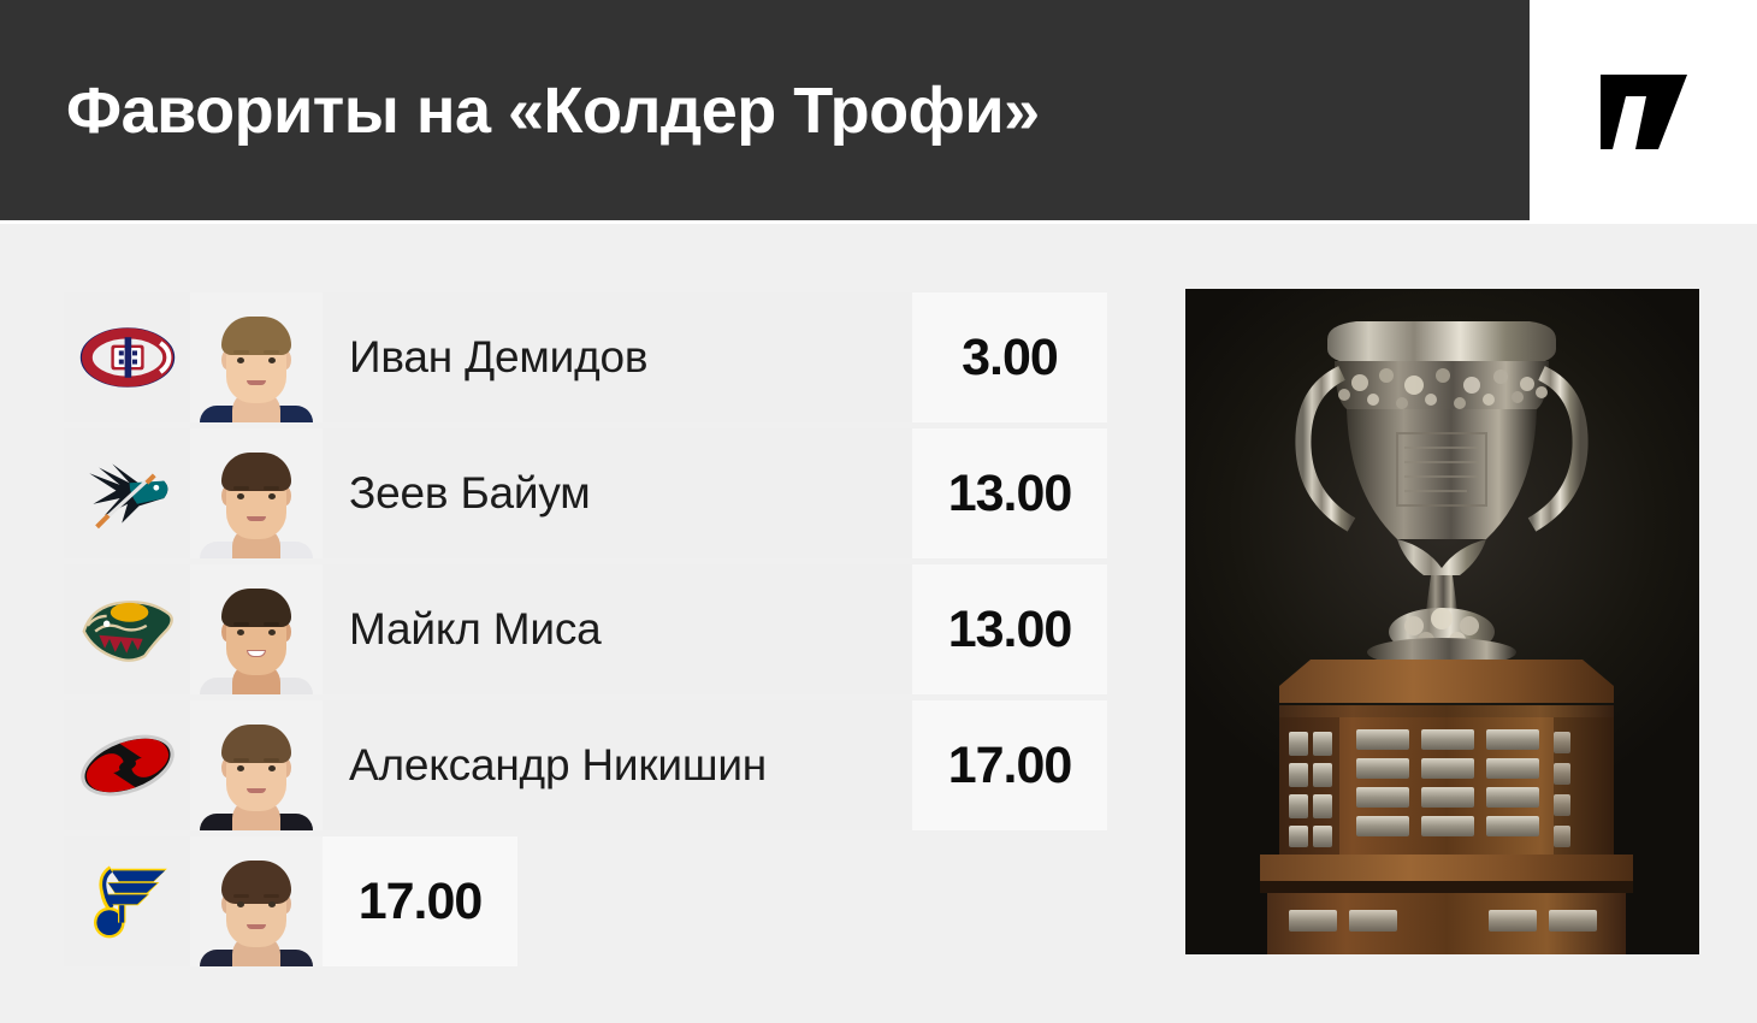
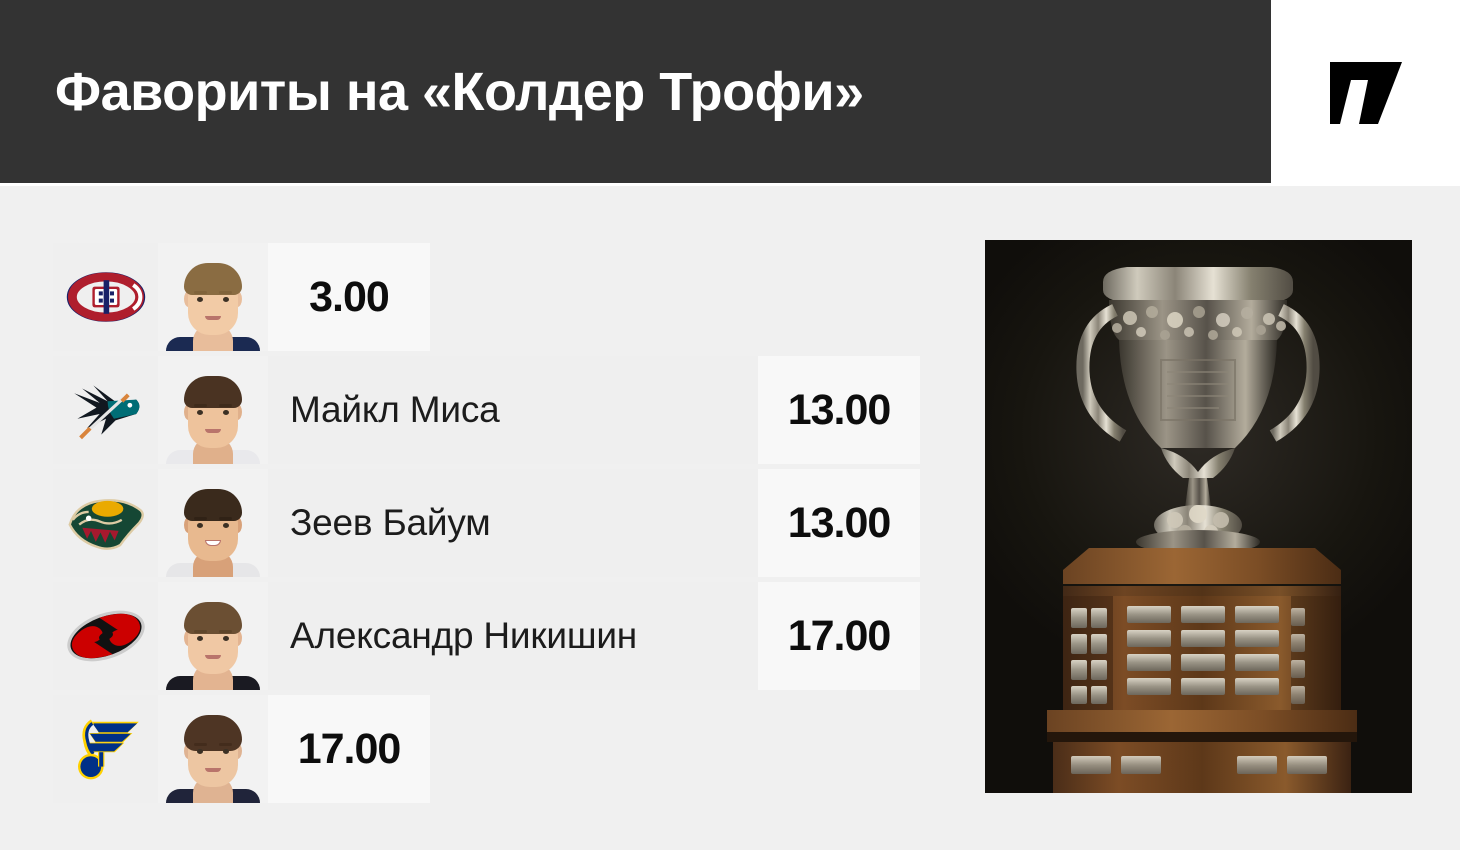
  Фавориты на «Колдер Трофи»
- Иван Демидов
  3.00
- Зеев Байум
+ Майкл Миса
  13.00
- Майкл Миса
+ Зеев Байум
  13.00
  Александр Никишин
  17.00
  17.00
